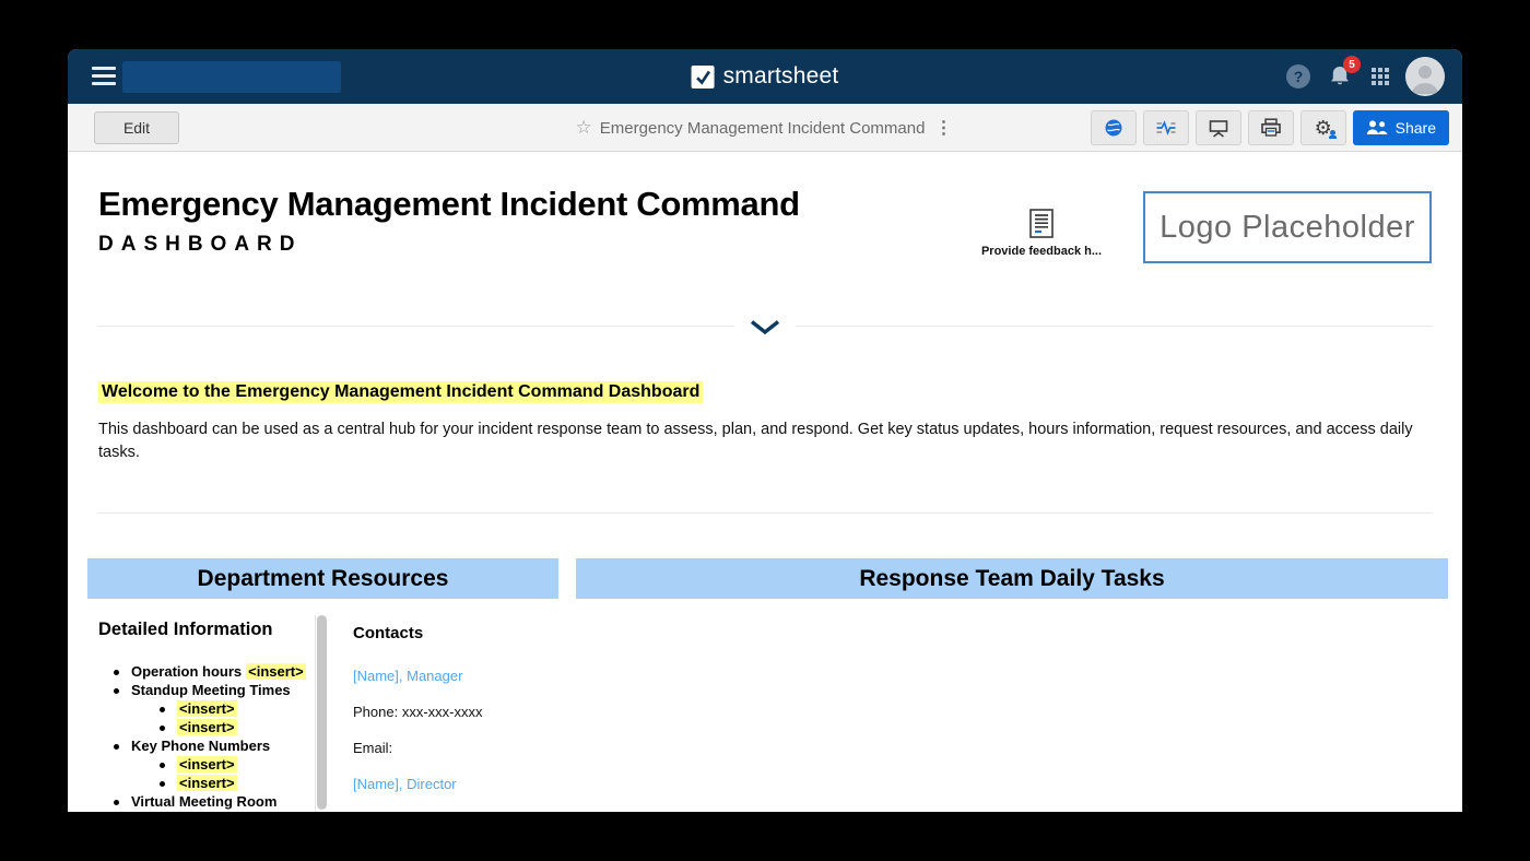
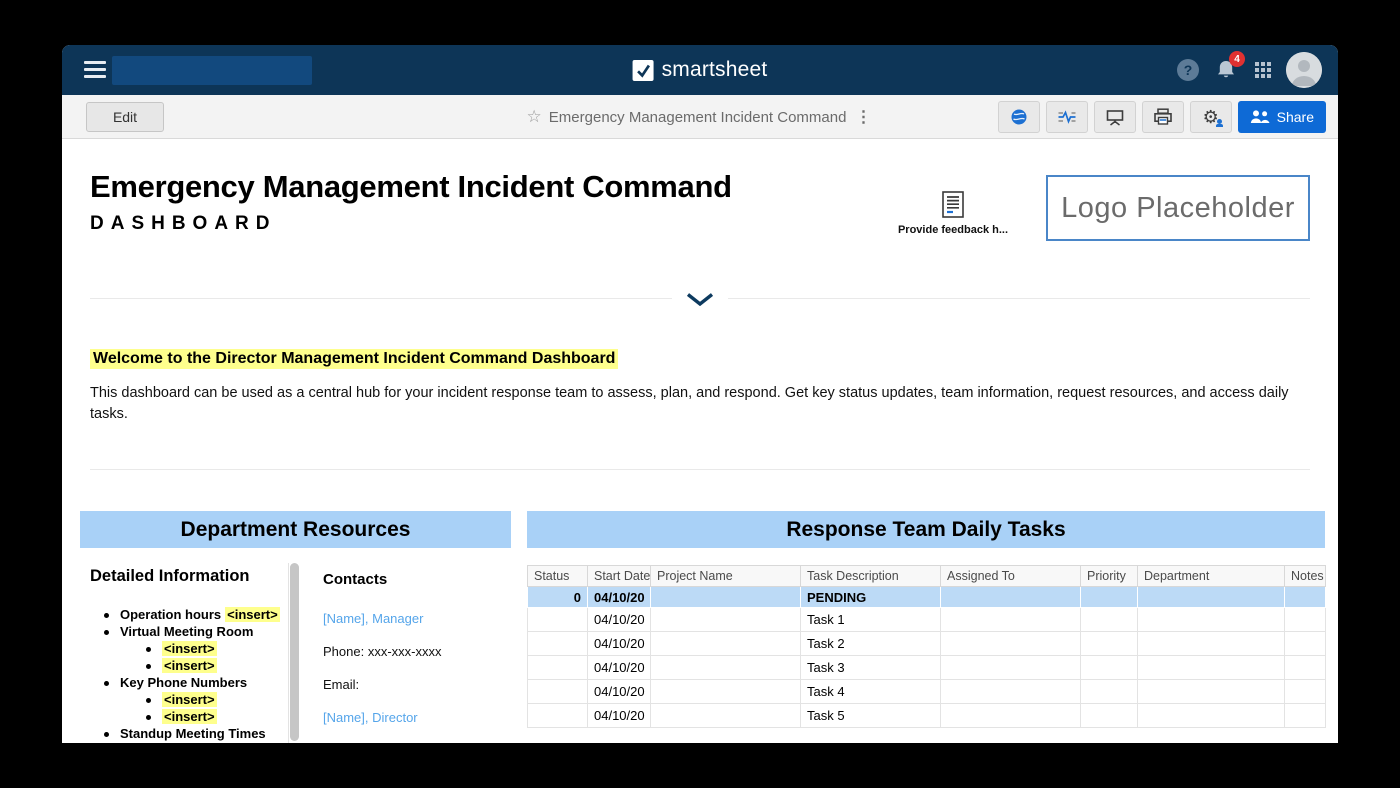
  smartsheet
  ?
- 5
+ 4
  Edit
  ☆
  Emergency Management Incident Command
  ⋮
  ⚙
  Share
  Emergency Management Incident Command
  DASHBOARD
  Provide feedback h...
  Logo Placeholder
- Welcome to the Emergency Management Incident Command Dashboard
+ Welcome to the Director Management Incident Command Dashboard
- This dashboard can be used as a central hub for your incident response team to assess, plan, and respond. Get key status updates, hours information, request resources, and access daily tasks.
+ This dashboard can be used as a central hub for your incident response team to assess, plan, and respond. Get key status updates, team information, request resources, and access daily tasks.
  Department Resources
  Response Team Daily Tasks
  Detailed Information
  Operation hours
  <insert>
- Standup Meeting Times
+ Virtual Meeting Room
  <insert>
  <insert>
  Key Phone Numbers
  <insert>
  <insert>
- Virtual Meeting Room
+ Standup Meeting Times
  Contacts
  [Name], Manager
  Phone: xxx-xxx-xxxx
  Email:
  [Name], Director
+ Status	Start Date	Project Name	Task Description	Assigned To	Priority	Department	Notes
+ 0	04/10/20		PENDING
+ 	04/10/20		Task 1
+ 	04/10/20		Task 2
+ 	04/10/20		Task 3
+ 	04/10/20		Task 4
+ 	04/10/20		Task 5
